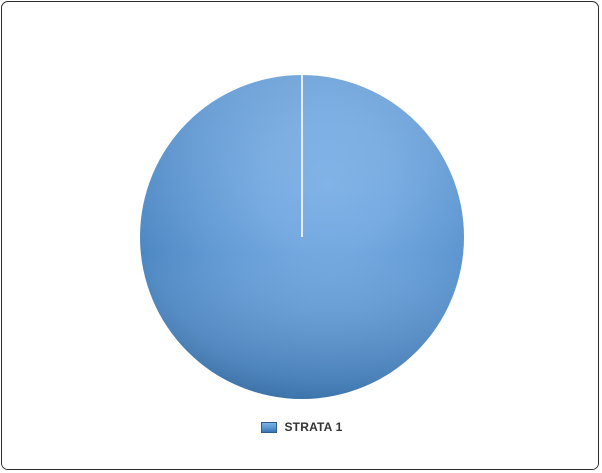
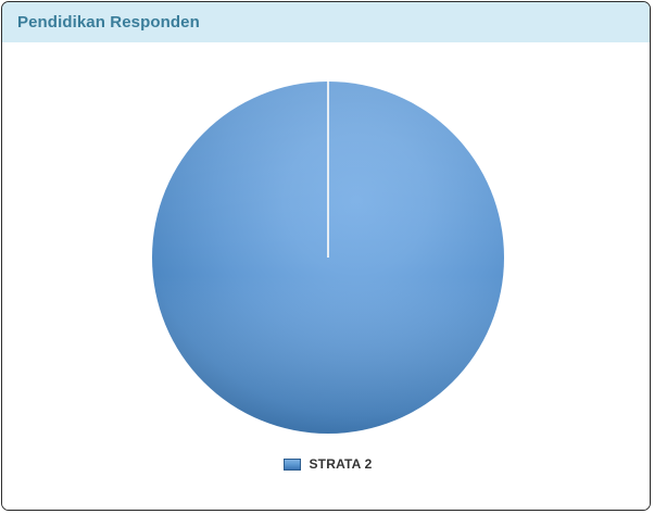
+ Pendidikan Responden
- STRATA 1
+ STRATA 2
